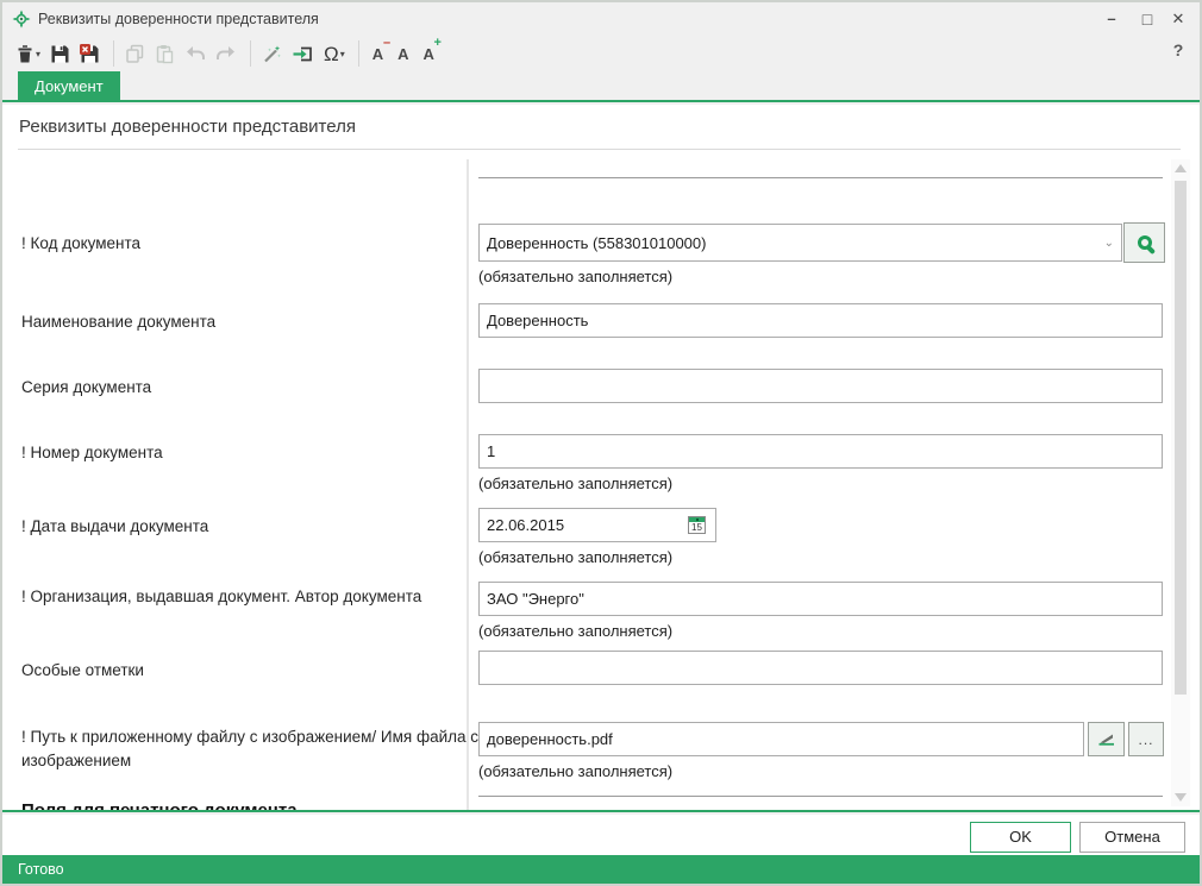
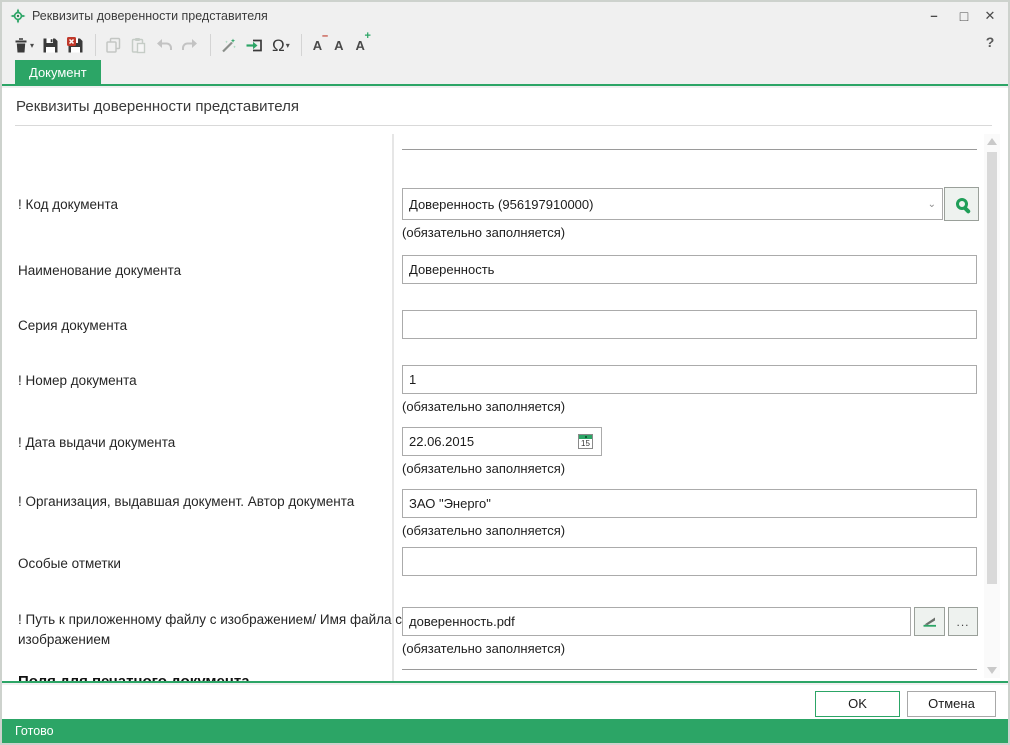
  Реквизиты доверенности представителя
  –
  □
  ✕
  ▾
  Ω
  ▾
  A
  –
  A
  A
  +
  ?
  Документ
  Реквизиты доверенности представителя
  ! Код документа
- Доверенность (558301010000)
+ Доверенность (956197910000)
  ⌄
  (обязательно заполняется)
  Наименование документа
  Доверенность
  Серия документа
  ! Номер документа
  1
  (обязательно заполняется)
  ! Дата выдачи документа
  22.06.2015
  15
  (обязательно заполняется)
  ! Организация, выдавшая документ. Автор документа
  ЗАО "Энерго"
  (обязательно заполняется)
  Особые отметки
  ! Путь к приложенному файлу с изображением/ Имя файла с изображением
  доверенность.pdf
  ...
  (обязательно заполняется)
  OK
  Отмена
  Готово
